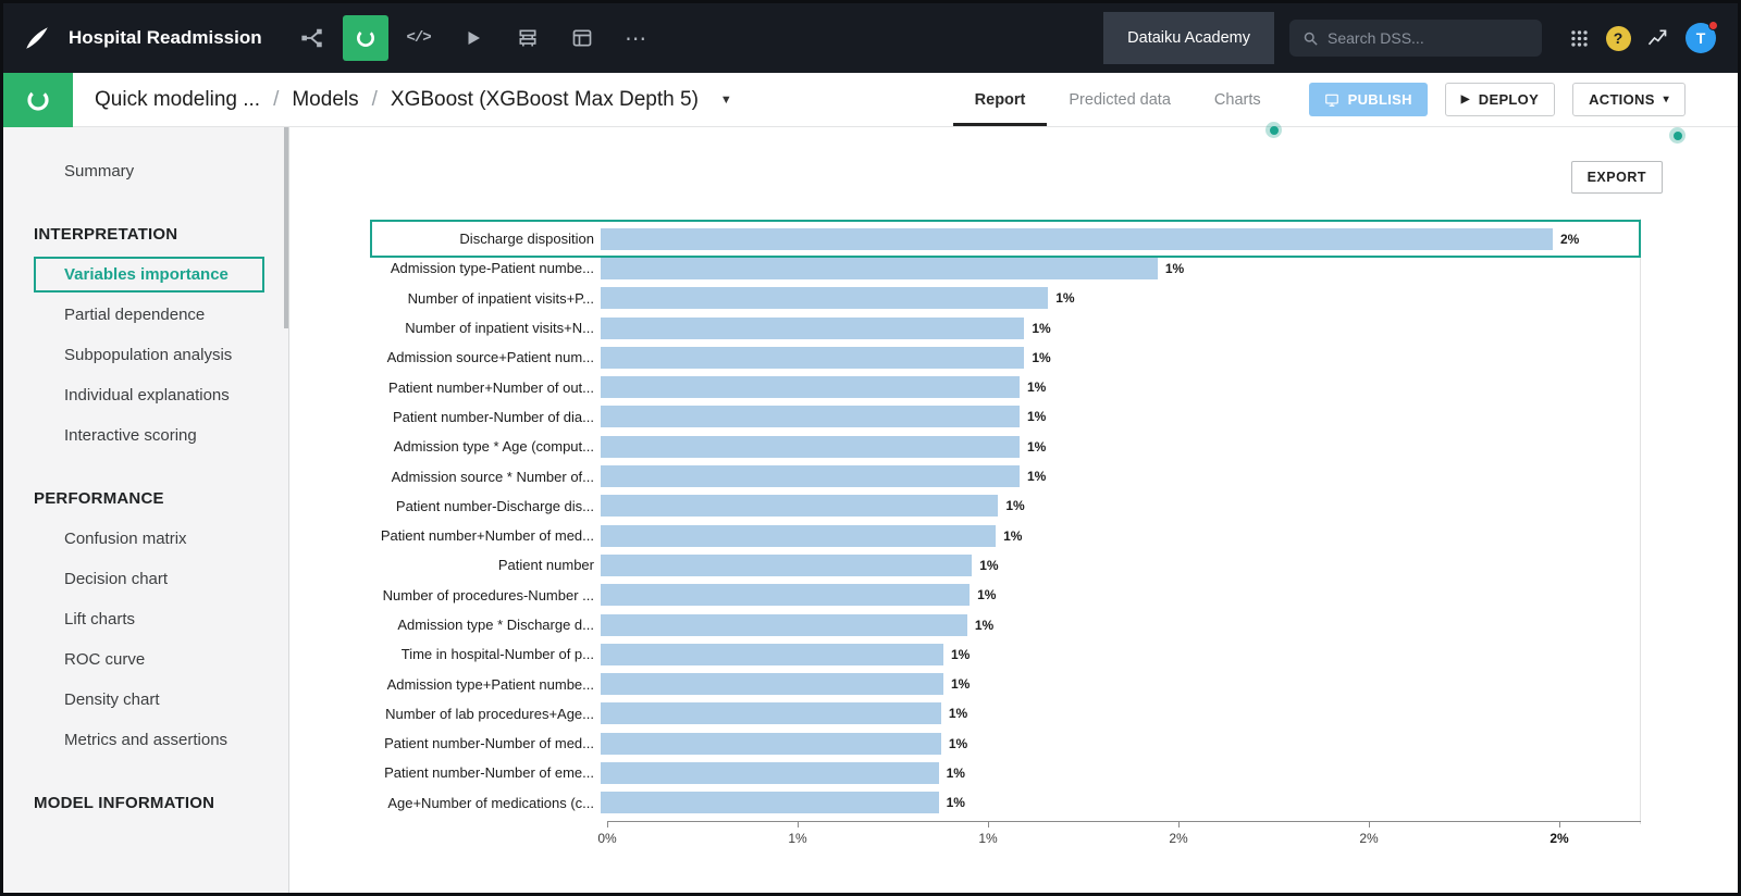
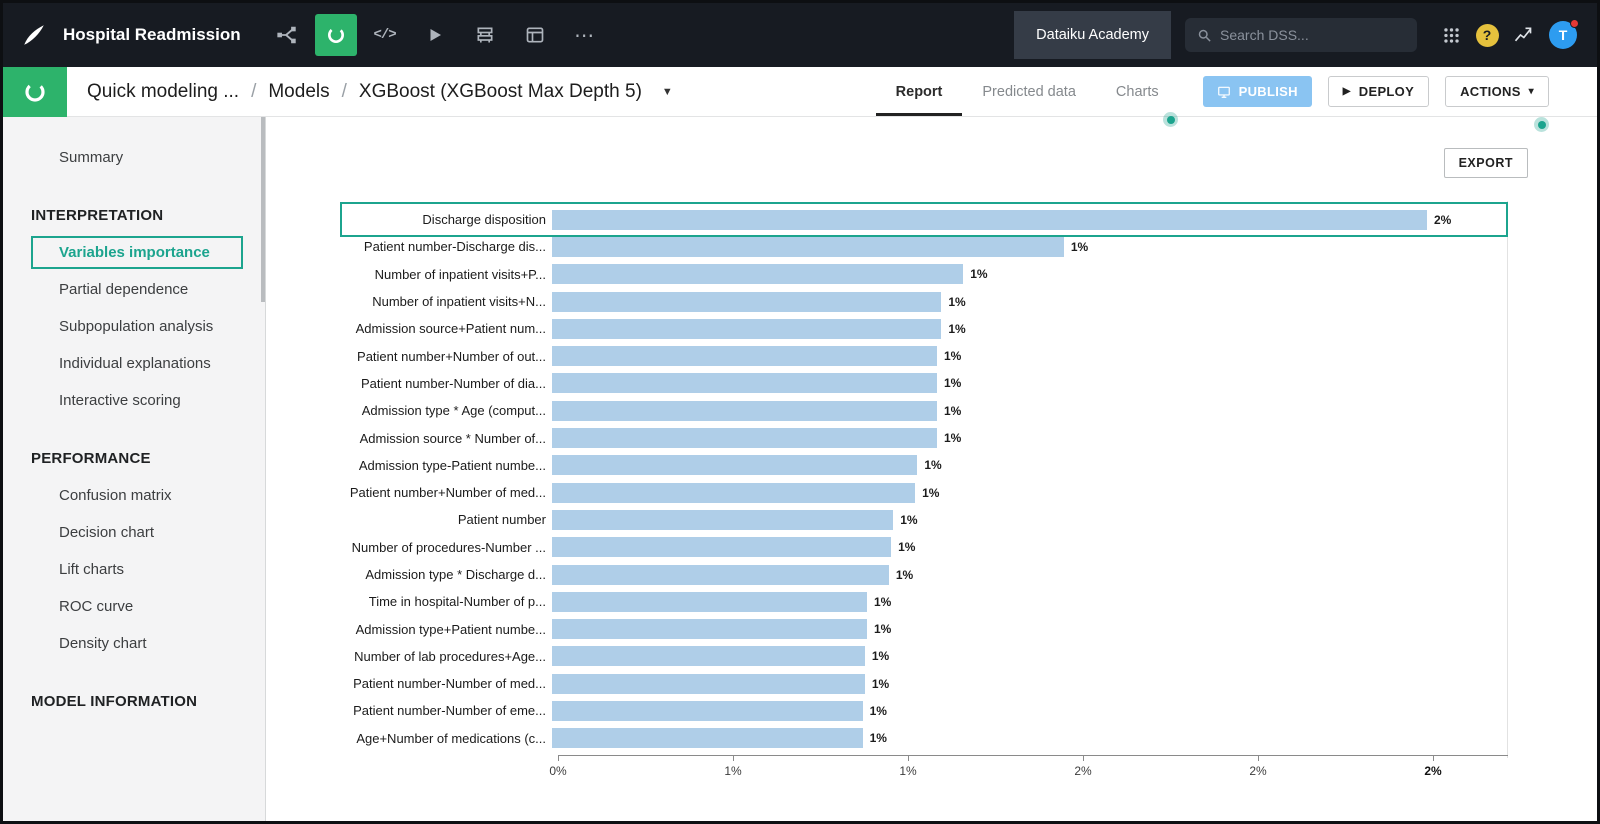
  Hospital Readmission
  </>
  ⋯
  Dataiku Academy
  Search DSS...
  ?
  T
  Quick modeling ...
  /
  Models
  /
  XGBoost (XGBoost Max Depth 5)
  ▼
  Report
  Predicted data
  Charts
  PUBLISH
  ▶
  DEPLOY
  ACTIONS
  ▾
  Summary
  INTERPRETATION
  Variables importance
  Partial dependence
  Subpopulation analysis
  Individual explanations
  Interactive scoring
  PERFORMANCE
  Confusion matrix
  Decision chart
  Lift charts
  ROC curve
  Density chart
- Metrics and assertions
  MODEL INFORMATION
  EXPORT
  Discharge disposition
  2%
- Admission type-Patient numbe...
+ Patient number-Discharge dis...
  1%
  Number of inpatient visits+P...
  1%
  Number of inpatient visits+N...
  1%
  Admission source+Patient num...
  1%
  Patient number+Number of out...
  1%
  Patient number-Number of dia...
  1%
  Admission type * Age (comput...
  1%
  Admission source * Number of...
  1%
- Patient number-Discharge dis...
+ Admission type-Patient numbe...
  1%
  Patient number+Number of med...
  1%
  Patient number
  1%
  Number of procedures-Number ...
  1%
  Admission type * Discharge d...
  1%
  Time in hospital-Number of p...
  1%
  Admission type+Patient numbe...
  1%
  Number of lab procedures+Age...
  1%
  Patient number-Number of med...
  1%
  Patient number-Number of eme...
  1%
  Age+Number of medications (c...
  1%
  0%
  1%
  1%
  2%
  2%
  2%
